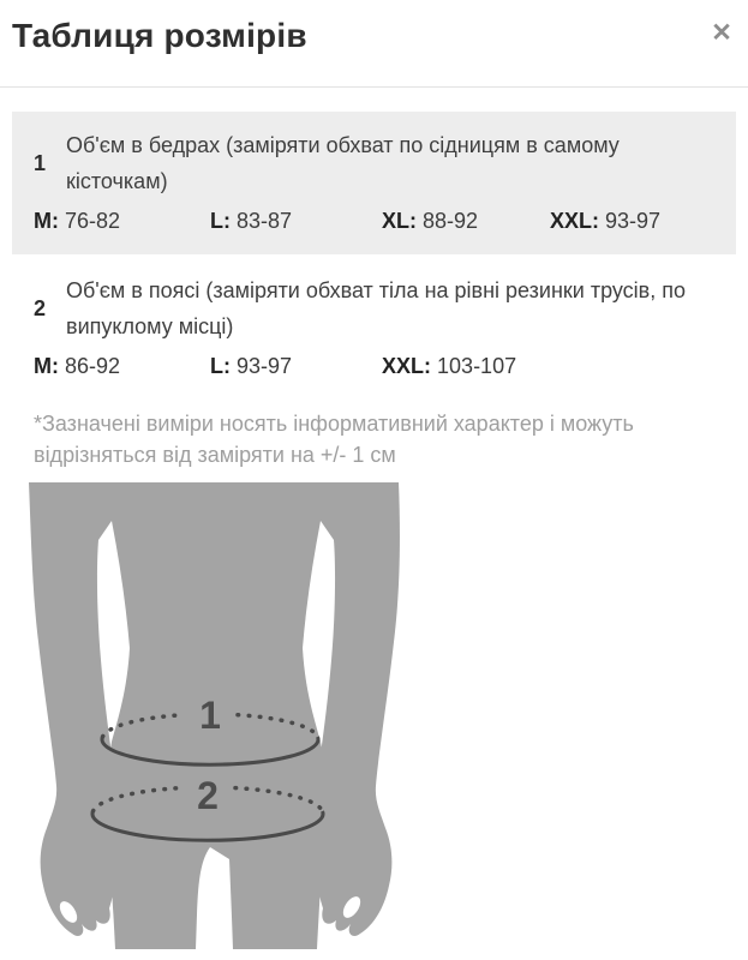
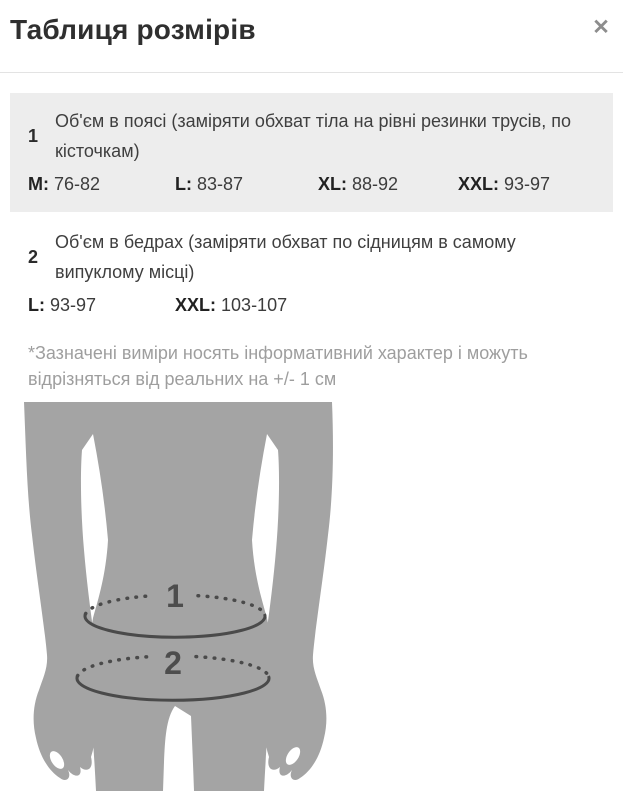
  Таблиця розмірів
  ✕
  1
- Об'єм в бедрах (заміряти обхват по сідницям в самому
+ Об'єм в поясі (заміряти обхват тіла на рівні резинки трусів, по
  кісточкам)
  M: 76-82
  L: 83-87
  XL: 88-92
  XXL: 93-97
  2
- Об'єм в поясі (заміряти обхват тіла на рівні резинки трусів, по
+ Об'єм в бедрах (заміряти обхват по сідницям в самому
  випуклому місці)
- M: 86-92
  L: 93-97
  XXL: 103-107
  *Зазначені виміри носять інформативний характер і можуть
- відрізняться від заміряти на +/- 1 см
+ відрізняться від реальних на +/- 1 см
  1
  2
